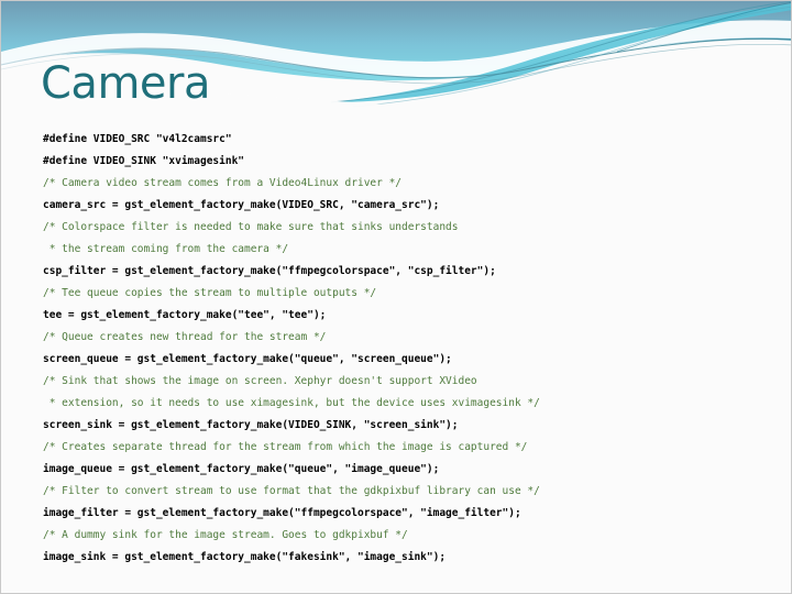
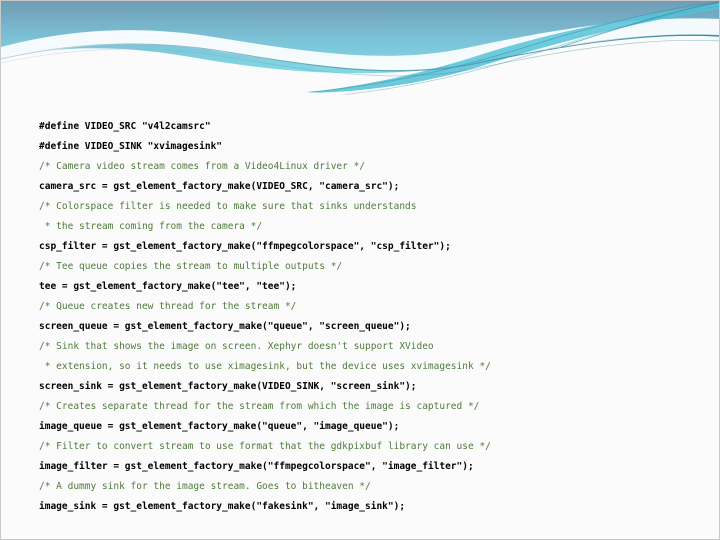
- Camera
  #define VIDEO_SRC "v4l2camsrc"
  #define VIDEO_SINK "xvimagesink"
  /* Camera video stream comes from a Video4Linux driver */
  camera_src = gst_element_factory_make(VIDEO_SRC, "camera_src");
  /* Colorspace filter is needed to make sure that sinks understands
  * the stream coming from the camera */
  csp_filter = gst_element_factory_make("ffmpegcolorspace", "csp_filter");
  /* Tee queue copies the stream to multiple outputs */
  tee = gst_element_factory_make("tee", "tee");
  /* Queue creates new thread for the stream */
  screen_queue = gst_element_factory_make("queue", "screen_queue");
  /* Sink that shows the image on screen. Xephyr doesn't support XVideo
  * extension, so it needs to use ximagesink, but the device uses xvimagesink */
  screen_sink = gst_element_factory_make(VIDEO_SINK, "screen_sink");
  /* Creates separate thread for the stream from which the image is captured */
  image_queue = gst_element_factory_make("queue", "image_queue");
  /* Filter to convert stream to use format that the gdkpixbuf library can use */
  image_filter = gst_element_factory_make("ffmpegcolorspace", "image_filter");
- /* A dummy sink for the image stream. Goes to gdkpixbuf */
+ /* A dummy sink for the image stream. Goes to bitheaven */
  image_sink = gst_element_factory_make("fakesink", "image_sink");
